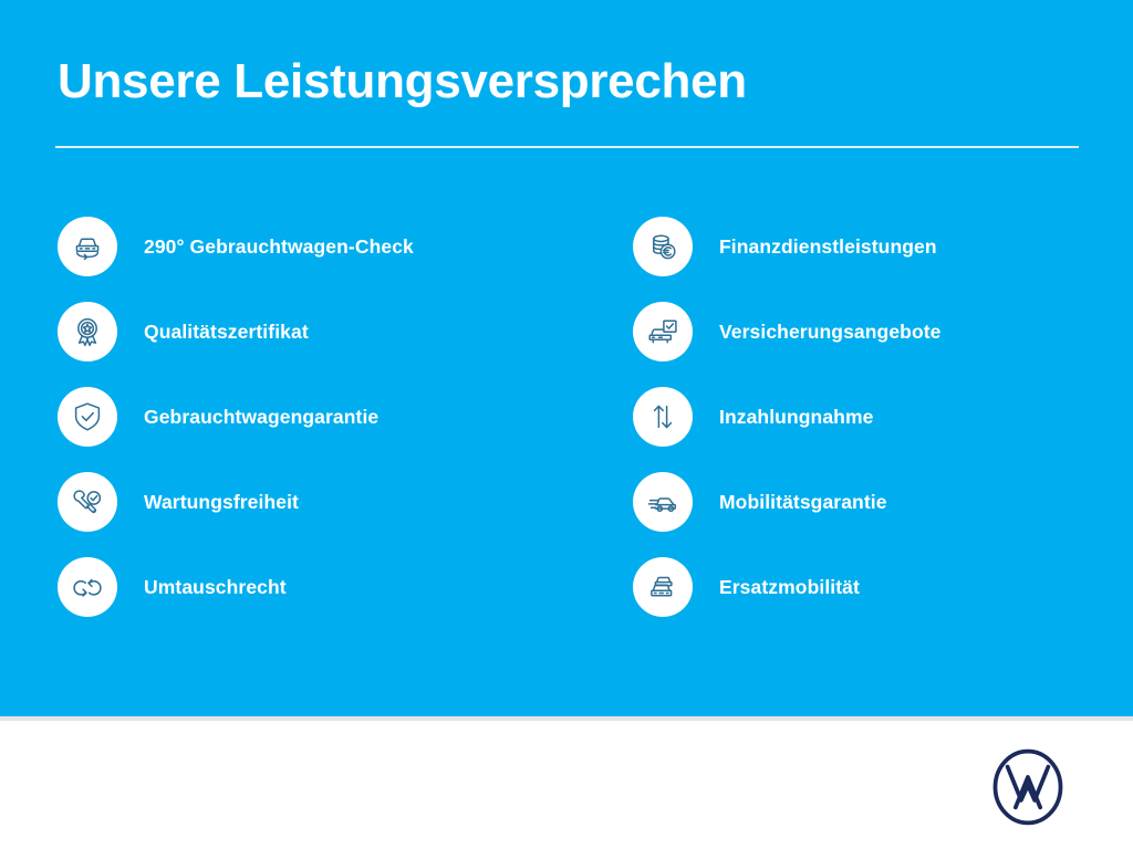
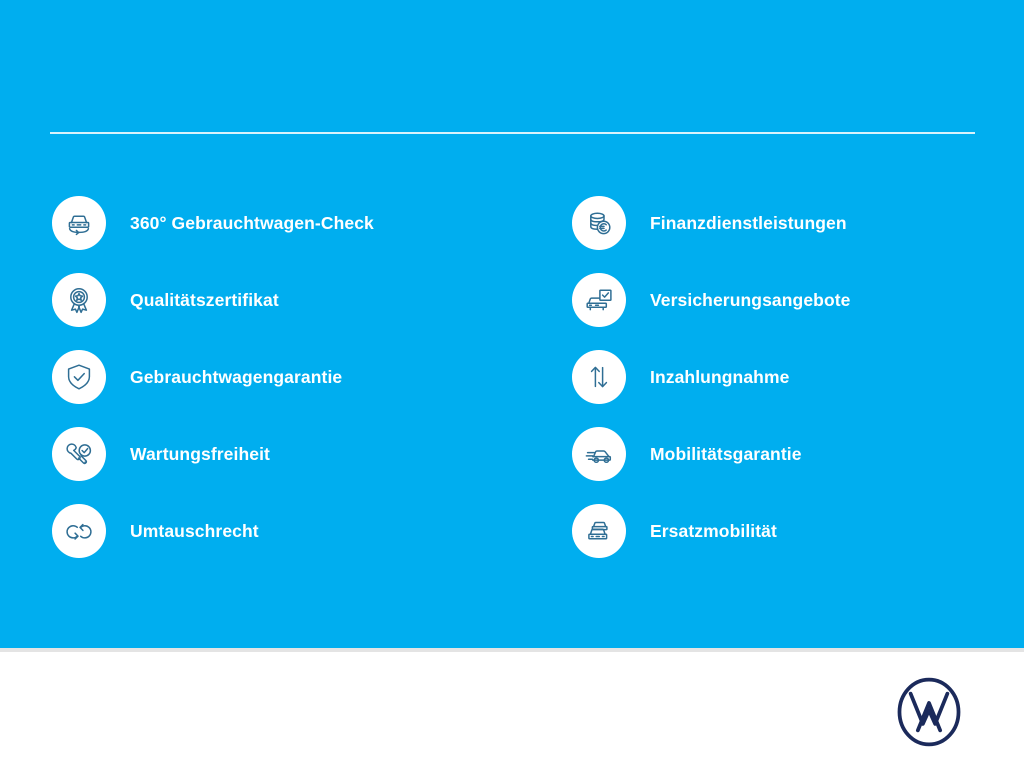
- Unsere Leistungsversprechen
- 290° Gebrauchtwagen-Check
+ 360° Gebrauchtwagen-Check
  Qualitätszertifikat
  Gebrauchtwagengarantie
  Wartungsfreiheit
  Umtauschrecht
  Finanzdienstleistungen
  Versicherungsangebote
  Inzahlungnahme
  Mobilitätsgarantie
  Ersatzmobilität
